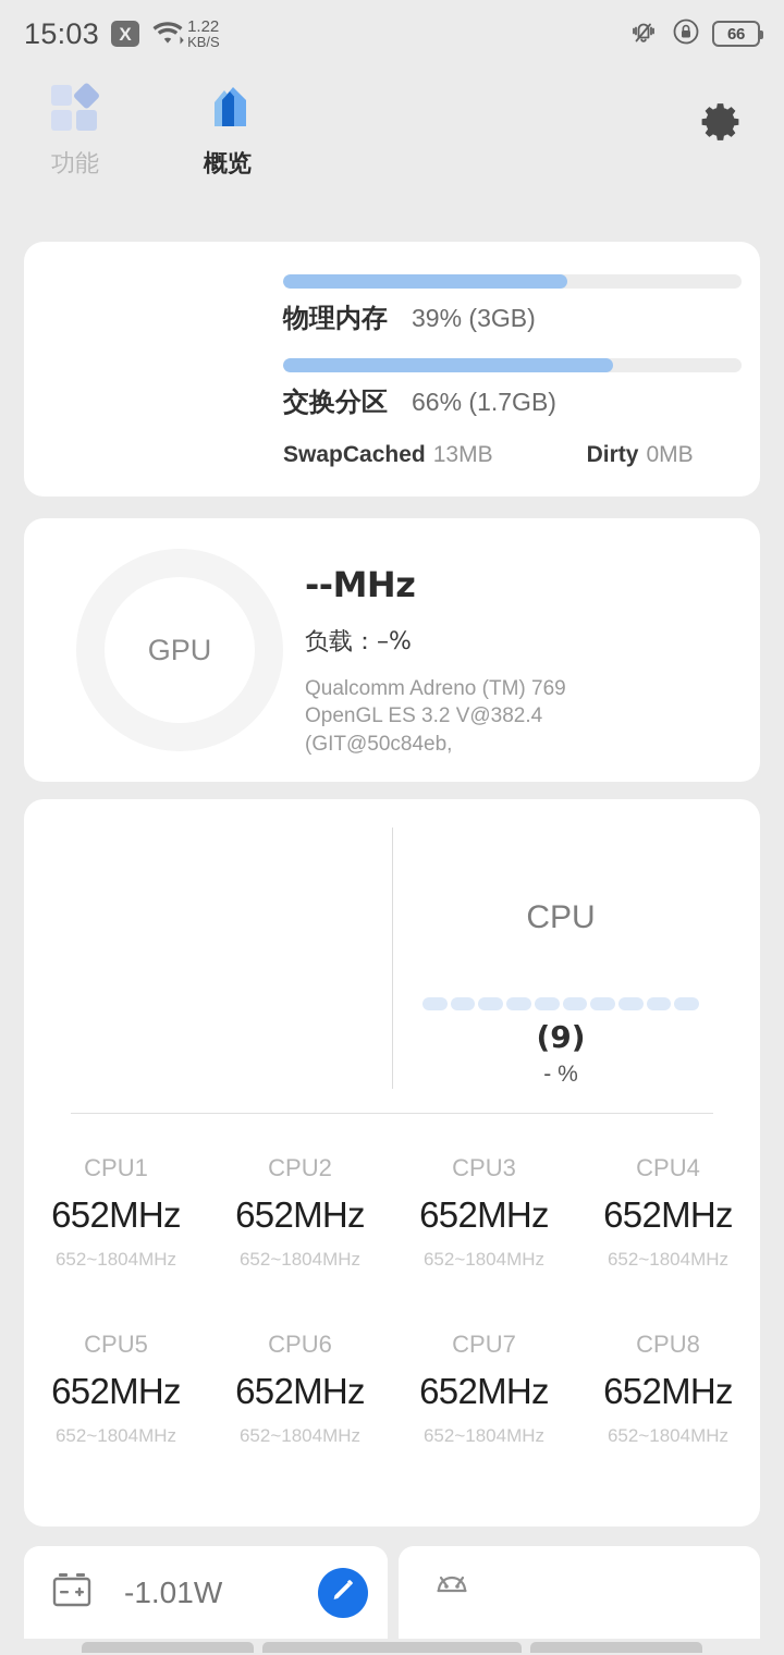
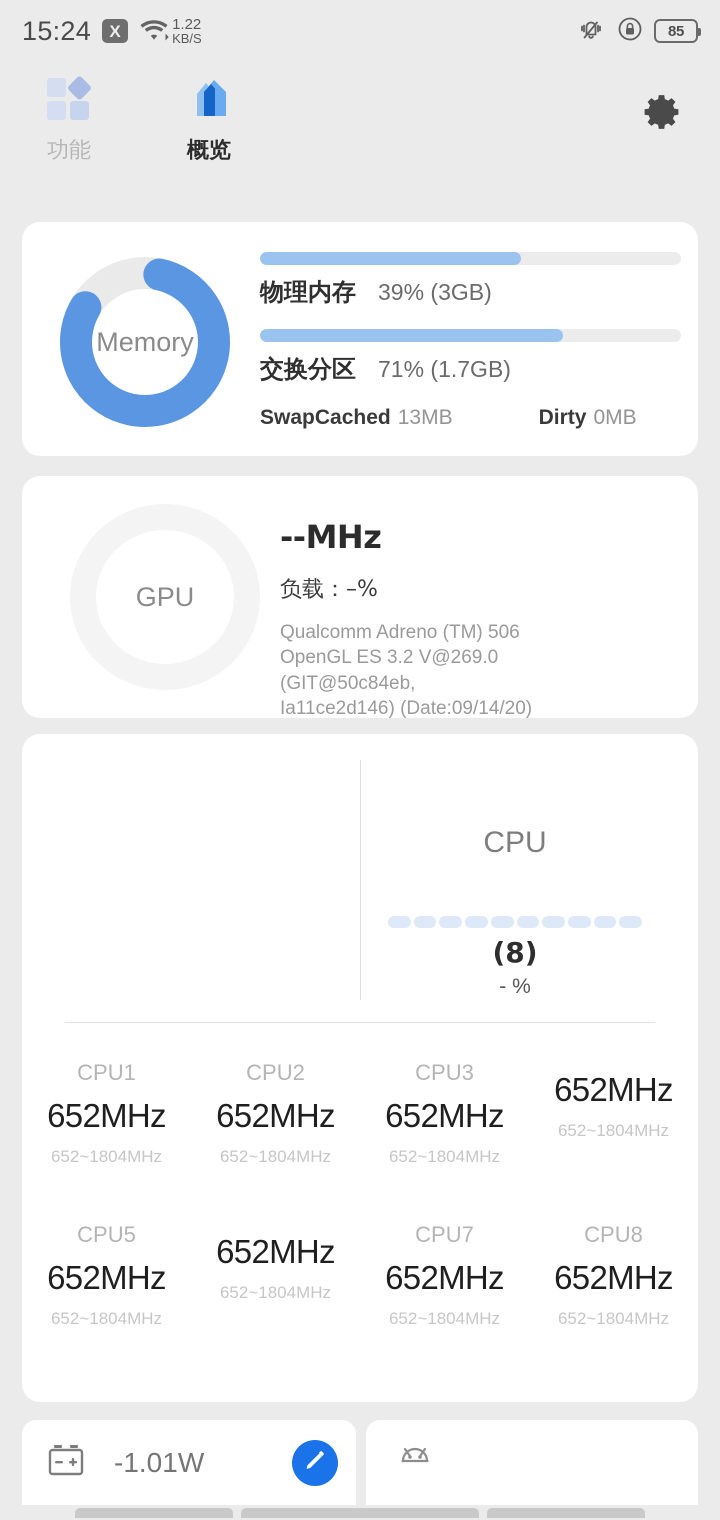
- 15:03
+ 15:24
  X
  1.22
  KB/S
- 66
+ 85
  功能
  概览
+ Memory
  物理内存
  39% (3GB)
  交换分区
- 66% (1.7GB)
+ 71% (1.7GB)
  SwapCached
  13MB
  Dirty
  0MB
  GPU
  --MHz
  负载：–%
- Qualcomm Adreno (TM) 769
+ Qualcomm Adreno (TM) 506
- OpenGL ES 3.2 V@382.4 (GIT@50c84eb,
+ OpenGL ES 3.2 V@269.0 (GIT@50c84eb,
+ Ia11ce2d146) (Date:09/14/20)
  CPU
- (9)
+ (8)
  - %
  CPU1
  652MHz
  652~1804MHz
  CPU2
  652MHz
  652~1804MHz
  CPU3
  652MHz
  652~1804MHz
- CPU4
  652MHz
  652~1804MHz
  CPU5
  652MHz
  652~1804MHz
- CPU6
  652MHz
  652~1804MHz
  CPU7
  652MHz
  652~1804MHz
  CPU8
  652MHz
  652~1804MHz
  -1.01W
